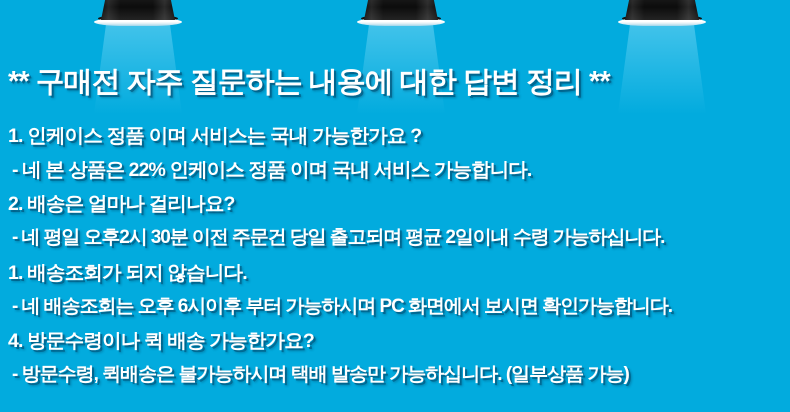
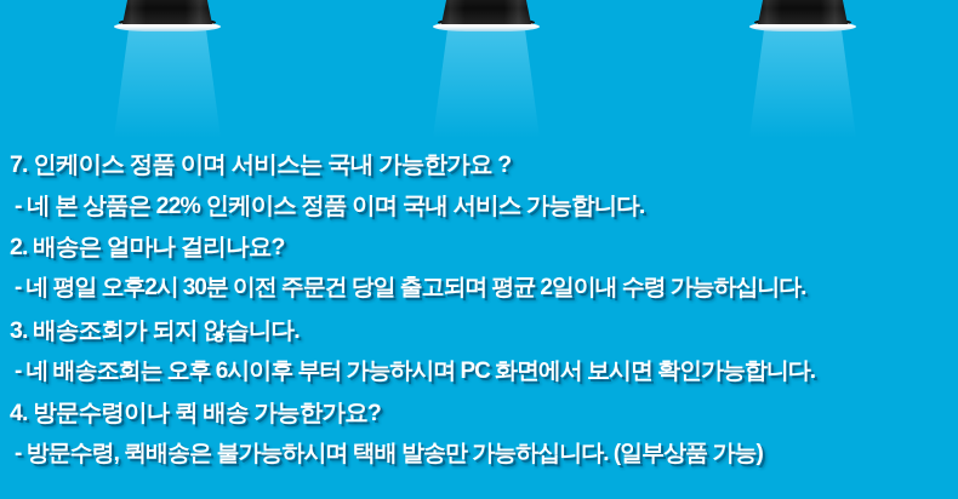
- ** 구매전 자주 질문하는 내용에 대한 답변 정리 **
- 1. 인케이스 정품 이며 서비스는 국내 가능한가요 ?
+ 7. 인케이스 정품 이며 서비스는 국내 가능한가요 ?
  - 네 본 상품은 22% 인케이스 정품 이며 국내 서비스 가능합니다.
  2. 배송은 얼마나 걸리나요?
  - 네 평일 오후2시 30분 이전 주문건 당일 출고되며 평균 2일이내 수령 가능하십니다.
- 1. 배송조회가 되지 않습니다.
+ 3. 배송조회가 되지 않습니다.
  - 네 배송조회는 오후 6시이후 부터 가능하시며 PC 화면에서 보시면 확인가능합니다.
  4. 방문수령이나 퀵 배송 가능한가요?
  - 방문수령, 퀵배송은 불가능하시며 택배 발송만 가능하십니다. (일부상품 가능)
